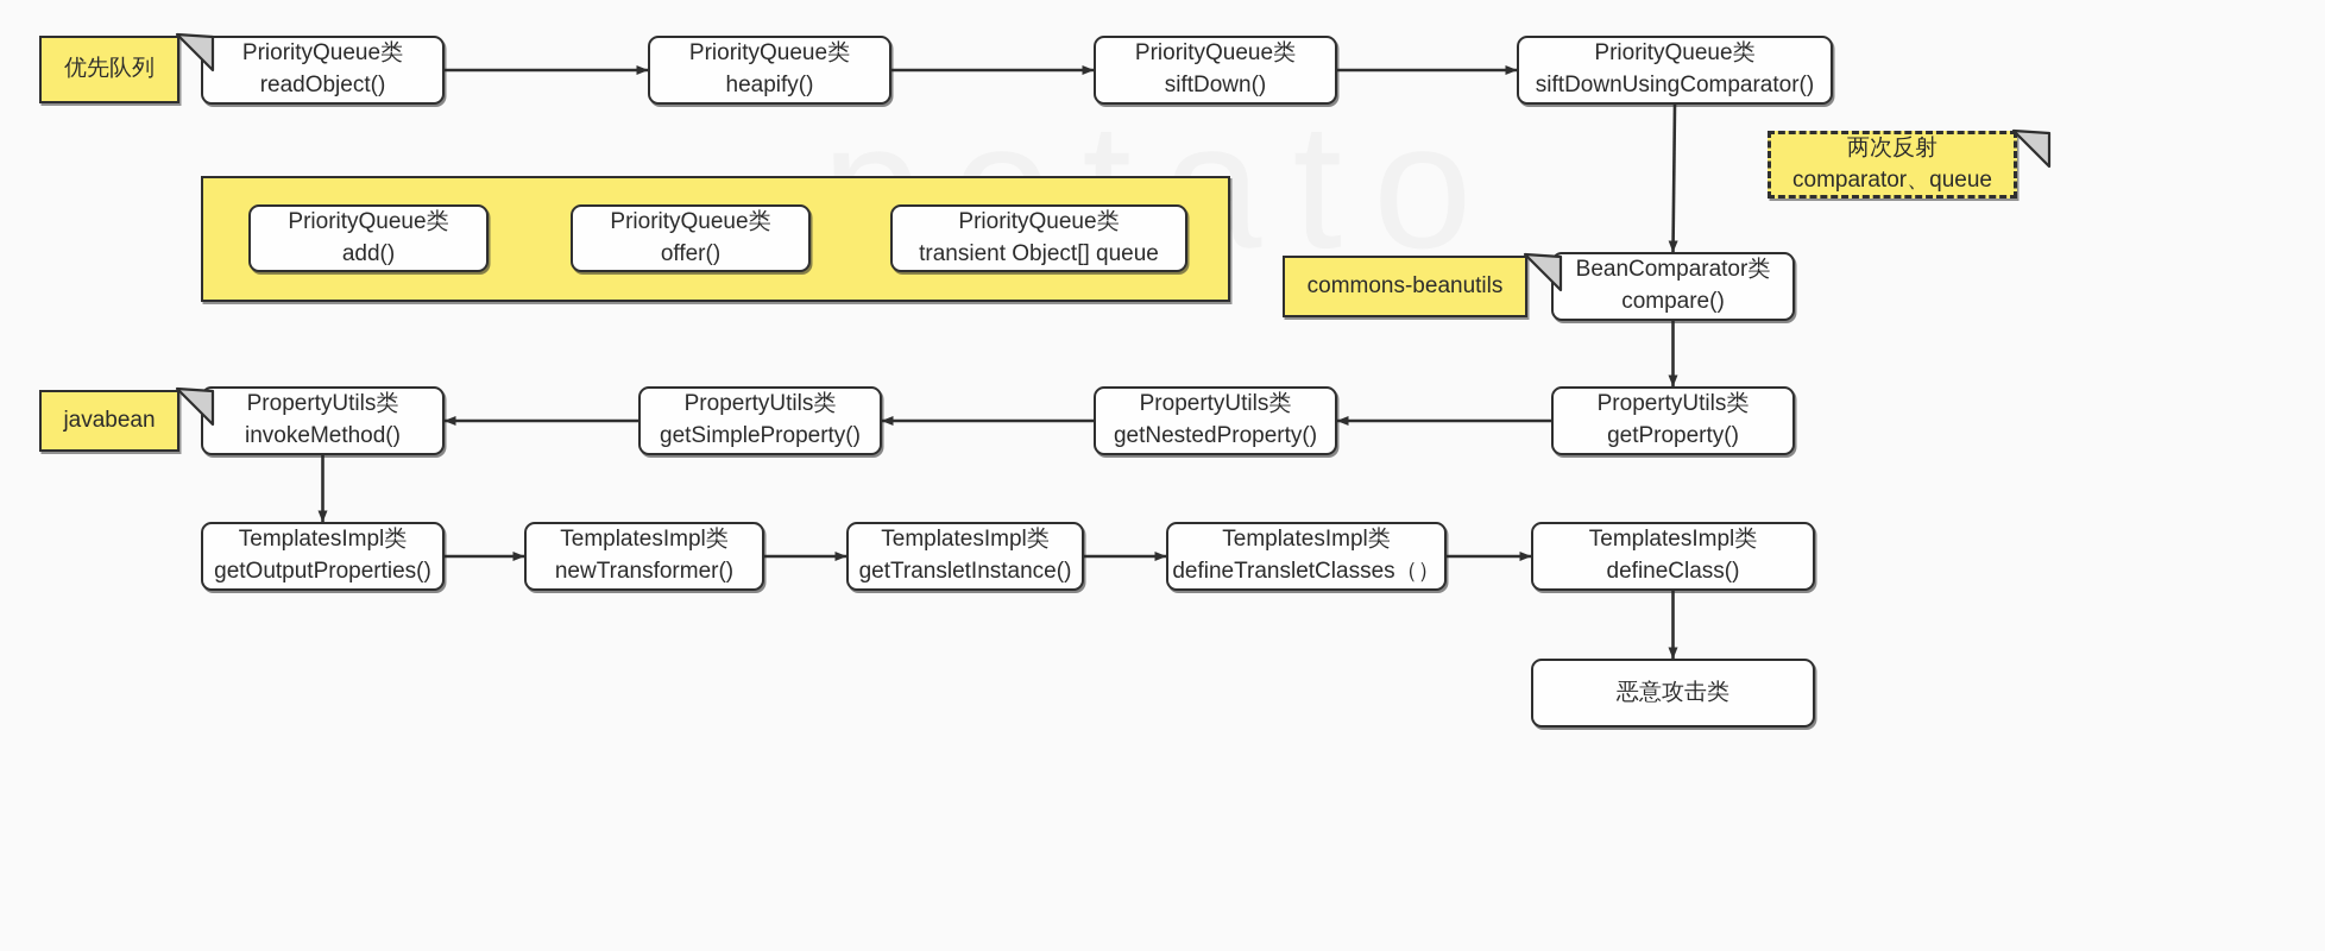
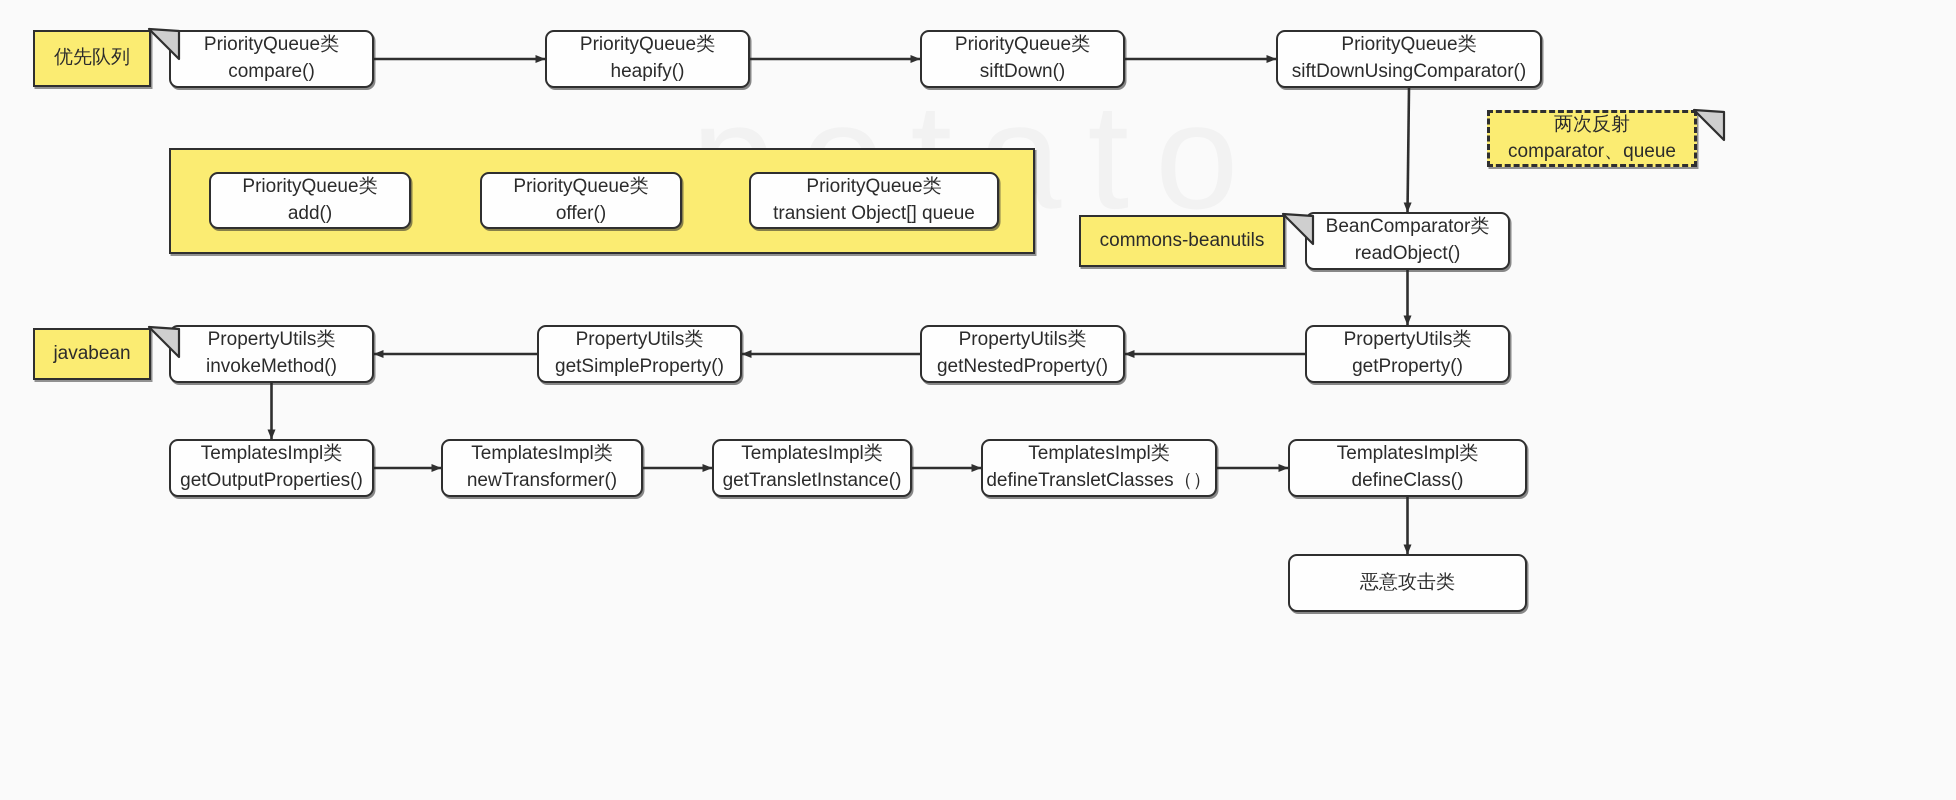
  PriorityQueue类
- readObject()
+ compare()
  PriorityQueue类
  heapify()
  PriorityQueue类
  siftDown()
  PriorityQueue类
  siftDownUsingComparator()
  PriorityQueue类
  add()
  PriorityQueue类
  offer()
  PriorityQueue类
  transient Object[] queue
  BeanComparator类
- compare()
+ readObject()
  PropertyUtils类
  invokeMethod()
  PropertyUtils类
  getSimpleProperty()
  PropertyUtils类
  getNestedProperty()
  PropertyUtils类
  getProperty()
  TemplatesImpl类
  getOutputProperties()
  TemplatesImpl类
  newTransformer()
  TemplatesImpl类
  getTransletInstance()
  TemplatesImpl类
  defineTransletClasses（）
  TemplatesImpl类
  defineClass()
  恶意攻击类
  优先队列
  两次反射
  comparator、queue
  commons-beanutils
  javabean
